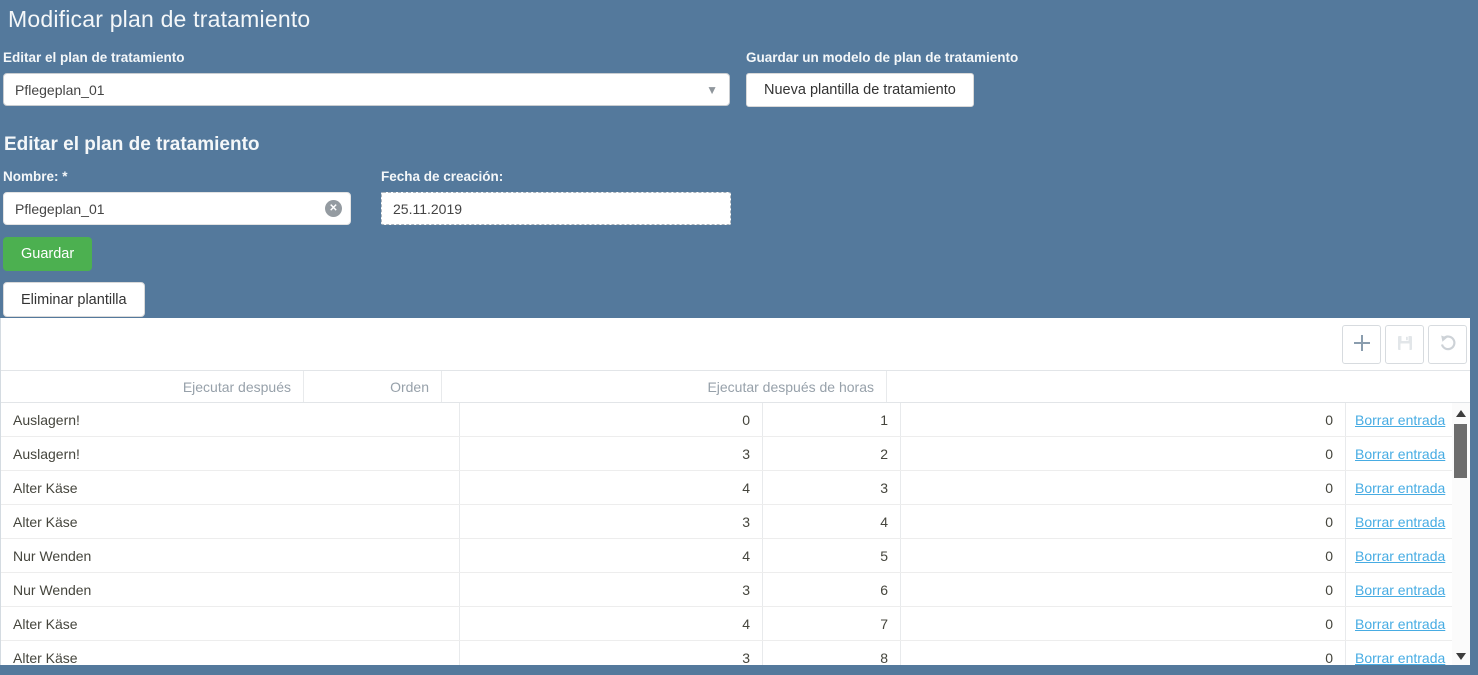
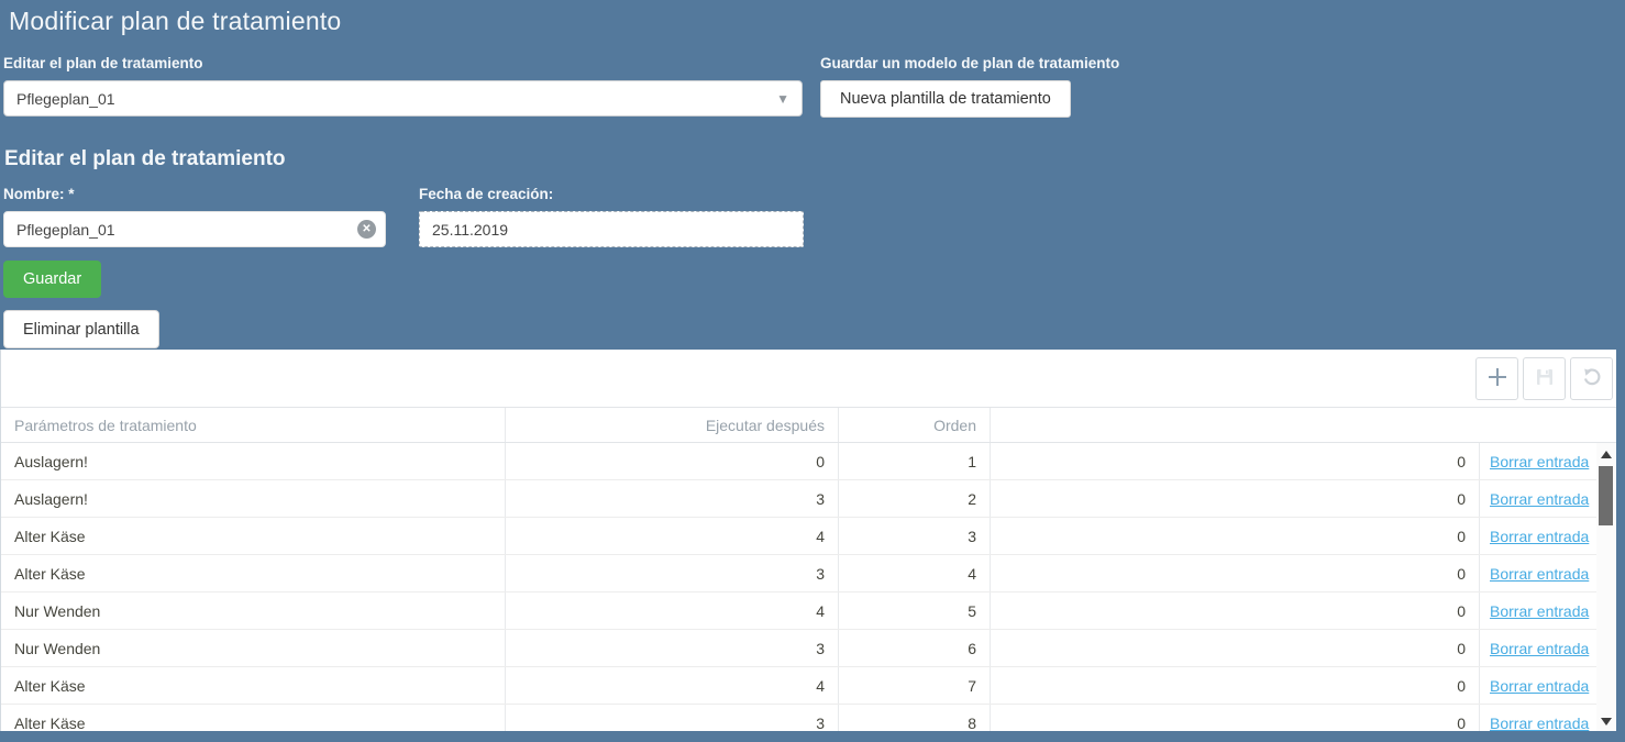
  Modificar plan de tratamiento
  Editar el plan de tratamiento
  Pflegeplan_01
  ▼
  Guardar un modelo de plan de tratamiento
  Nueva plantilla de tratamiento
  Editar el plan de tratamiento
  Nombre: *
  Pflegeplan_01
  ✕
  Fecha de creación:
  25.11.2019
  Guardar
  Eliminar plantilla
+ Parámetros de tratamiento
  Ejecutar después
  Orden
- Ejecutar después de horas
  Auslagern!
  0
  1
  0
  Borrar entrada
  Auslagern!
  3
  2
  0
  Borrar entrada
  Alter Käse
  4
  3
  0
  Borrar entrada
  Alter Käse
  3
  4
  0
  Borrar entrada
  Nur Wenden
  4
  5
  0
  Borrar entrada
  Nur Wenden
  3
  6
  0
  Borrar entrada
  Alter Käse
  4
  7
  0
  Borrar entrada
  Alter Käse
  3
  8
  0
  Borrar entrada
